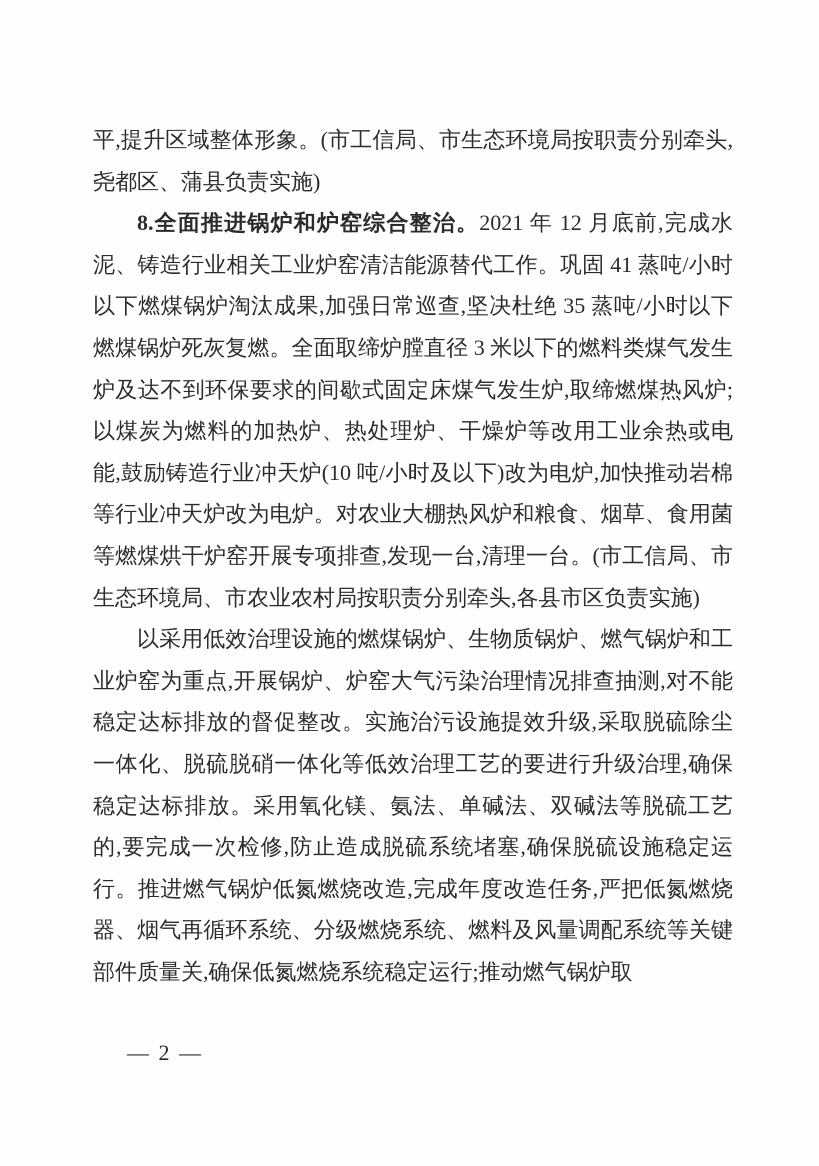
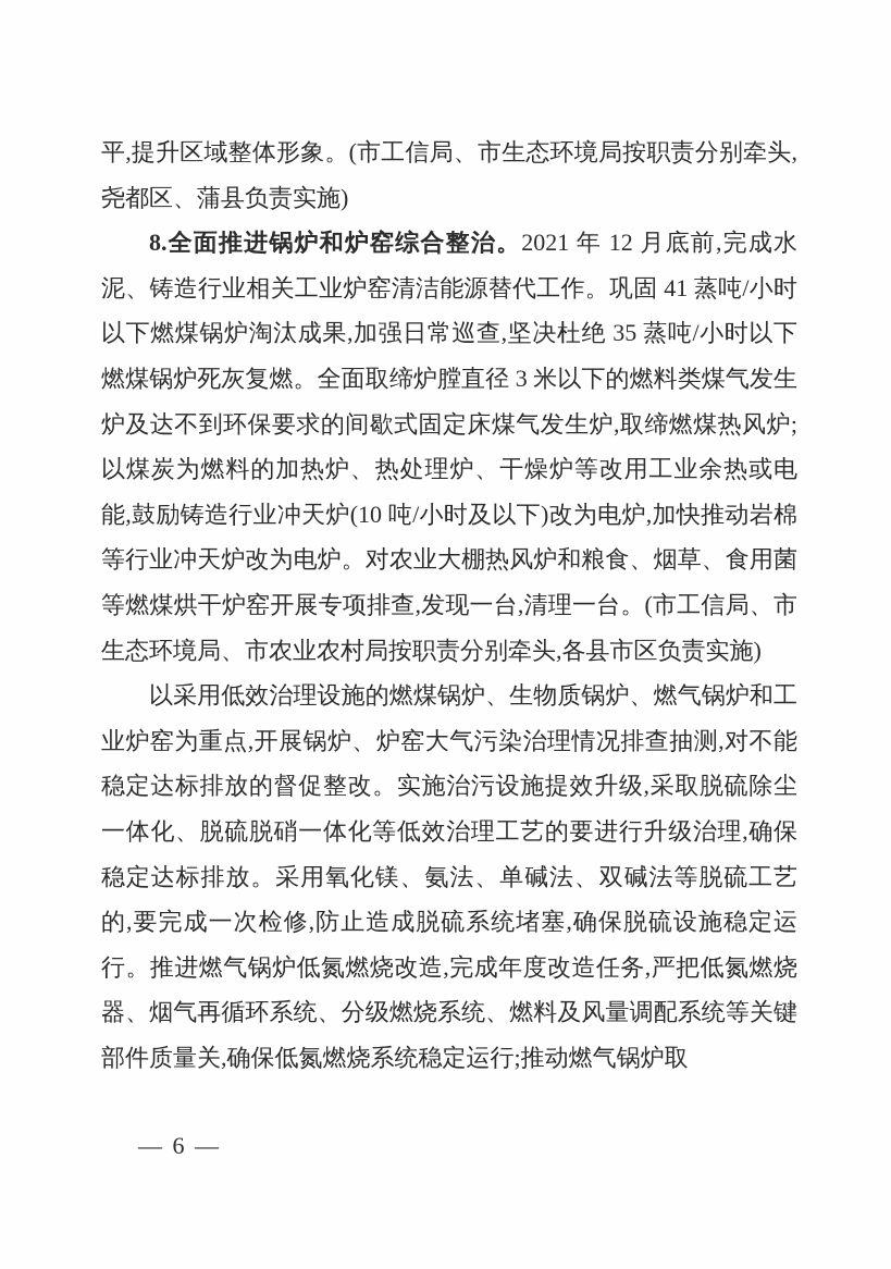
  平,提升区域整体形象。(市工信局、市生态环境局按职责分别牵头,尧都区、蒲县负责实施)
  8.全面推进锅炉和炉窑综合整治。2021 年 12 月底前,完成水泥、铸造行业相关工业炉窑清洁能源替代工作。巩固 41 蒸吨/小时以下燃煤锅炉淘汰成果,加强日常巡查,坚决杜绝 35 蒸吨/小时以下燃煤锅炉死灰复燃。全面取缔炉膛直径 3 米以下的燃料类煤气发生炉及达不到环保要求的间歇式固定床煤气发生炉,取缔燃煤热风炉;以煤炭为燃料的加热炉、热处理炉、干燥炉等改用工业余热或电能,鼓励铸造行业冲天炉(10 吨/小时及以下)改为电炉,加快推动岩棉等行业冲天炉改为电炉。对农业大棚热风炉和粮食、烟草、食用菌等燃煤烘干炉窑开展专项排查,发现一台,清理一台。(市工信局、市生态环境局、市农业农村局按职责分别牵头,各县市区负责实施)
  以采用低效治理设施的燃煤锅炉、生物质锅炉、燃气锅炉和工业炉窑为重点,开展锅炉、炉窑大气污染治理情况排查抽测,对不能稳定达标排放的督促整改。实施治污设施提效升级,采取脱硫除尘一体化、脱硫脱硝一体化等低效治理工艺的要进行升级治理,确保稳定达标排放。采用氧化镁、氨法、单碱法、双碱法等脱硫工艺的,要完成一次检修,防止造成脱硫系统堵塞,确保脱硫设施稳定运行。推进燃气锅炉低氮燃烧改造,完成年度改造任务,严把低氮燃烧器、烟气再循环系统、分级燃烧系统、燃料及风量调配系统等关键部件质量关,确保低氮燃烧系统稳定运行;推动燃气锅炉取
- — 2 —
+ — 6 —
